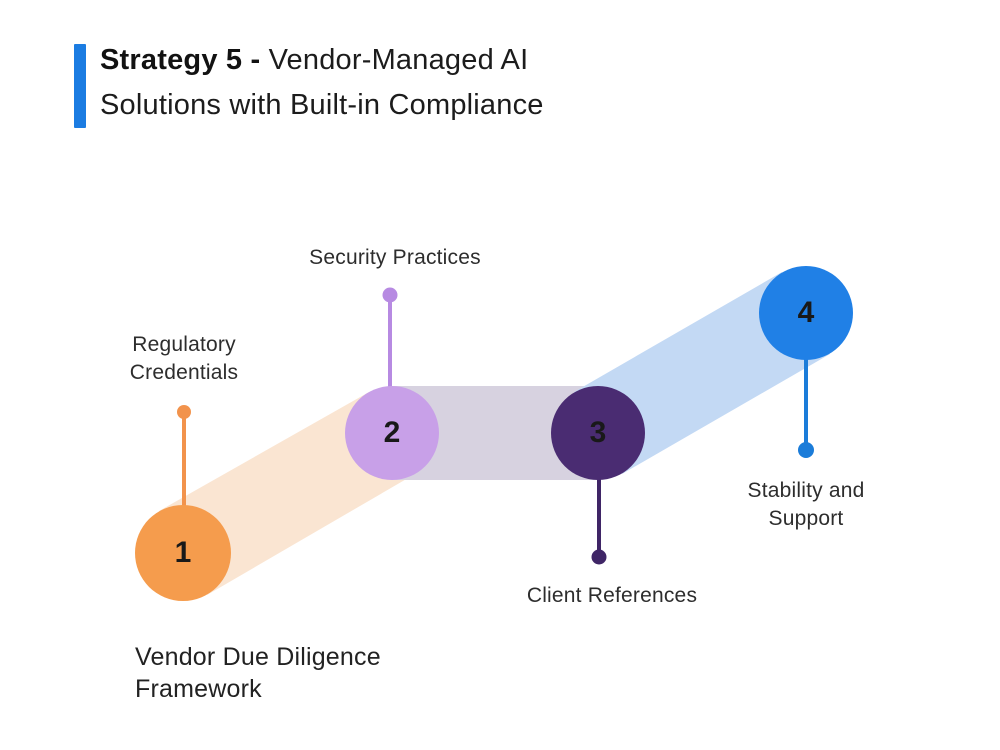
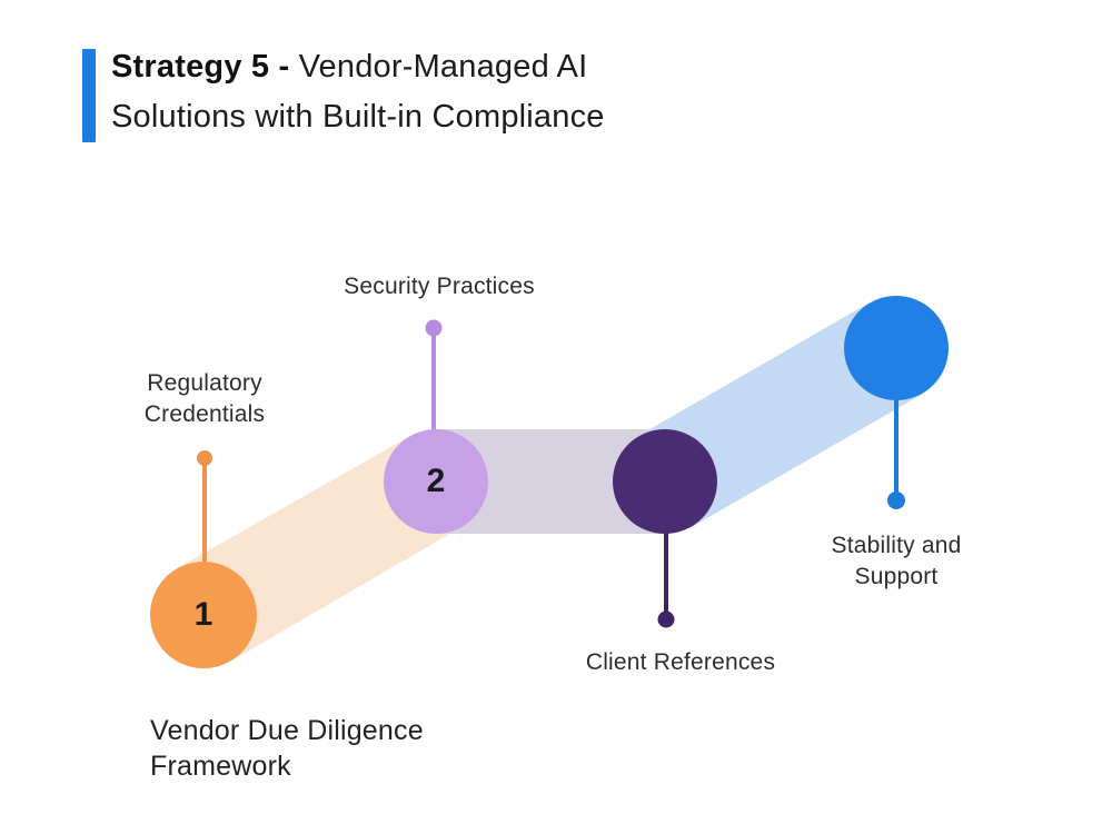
  Strategy 5 - Vendor-Managed AI Solutions with Built-in Compliance
  1
  2
- 3
- 4
  Regulatory
  Credentials
  Security Practices
  Client References
  Stability and
  Support
  Vendor Due Diligence
  Framework
